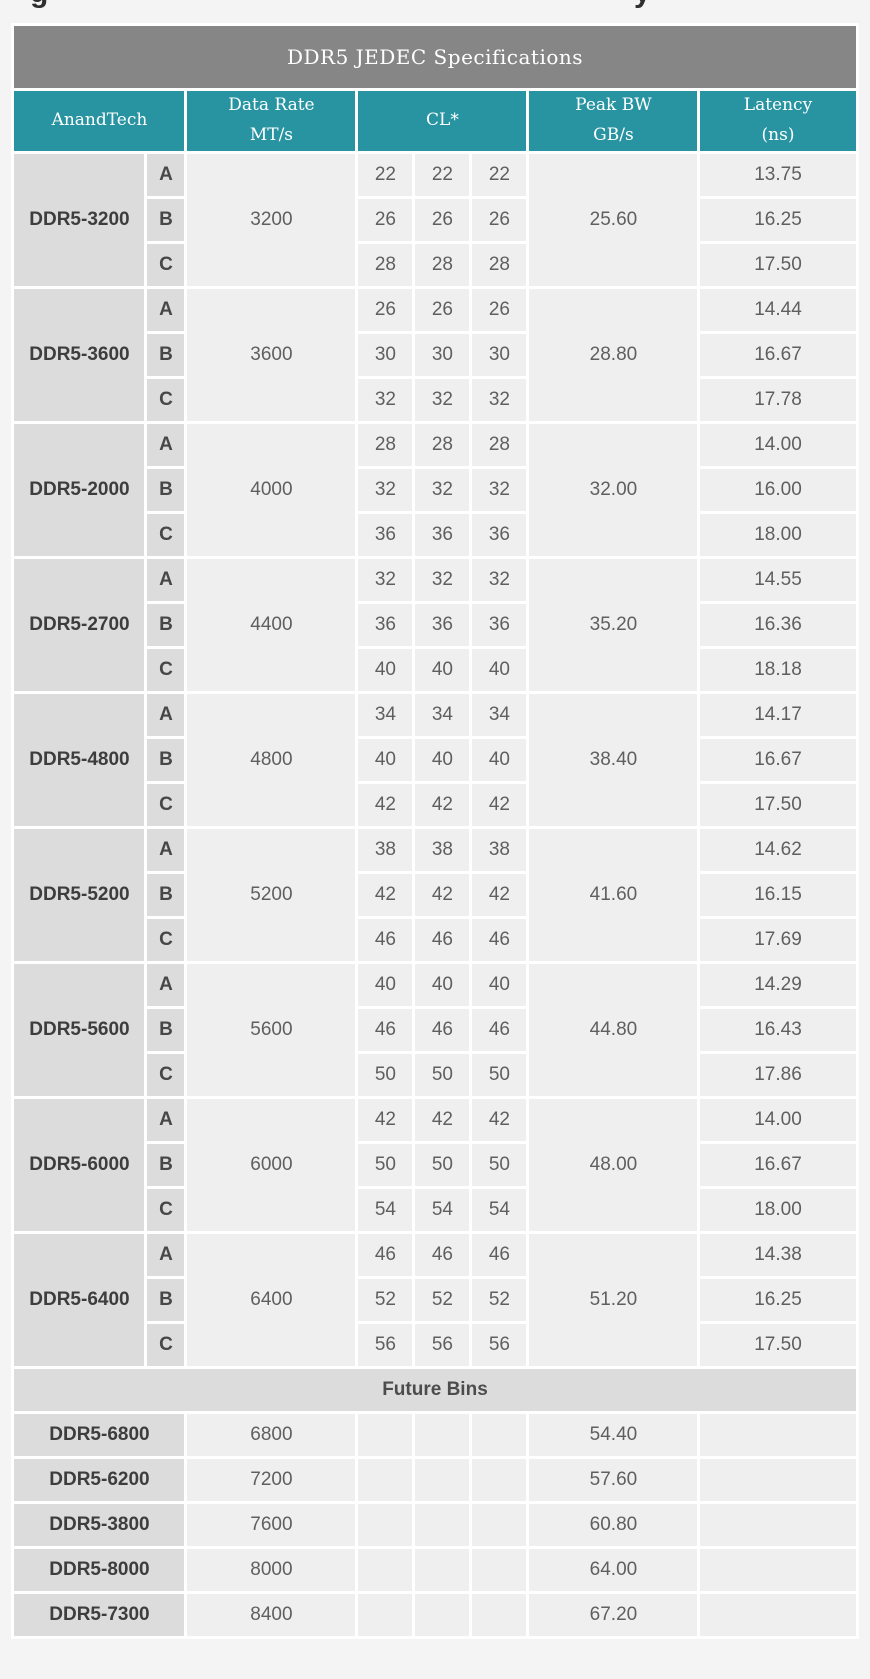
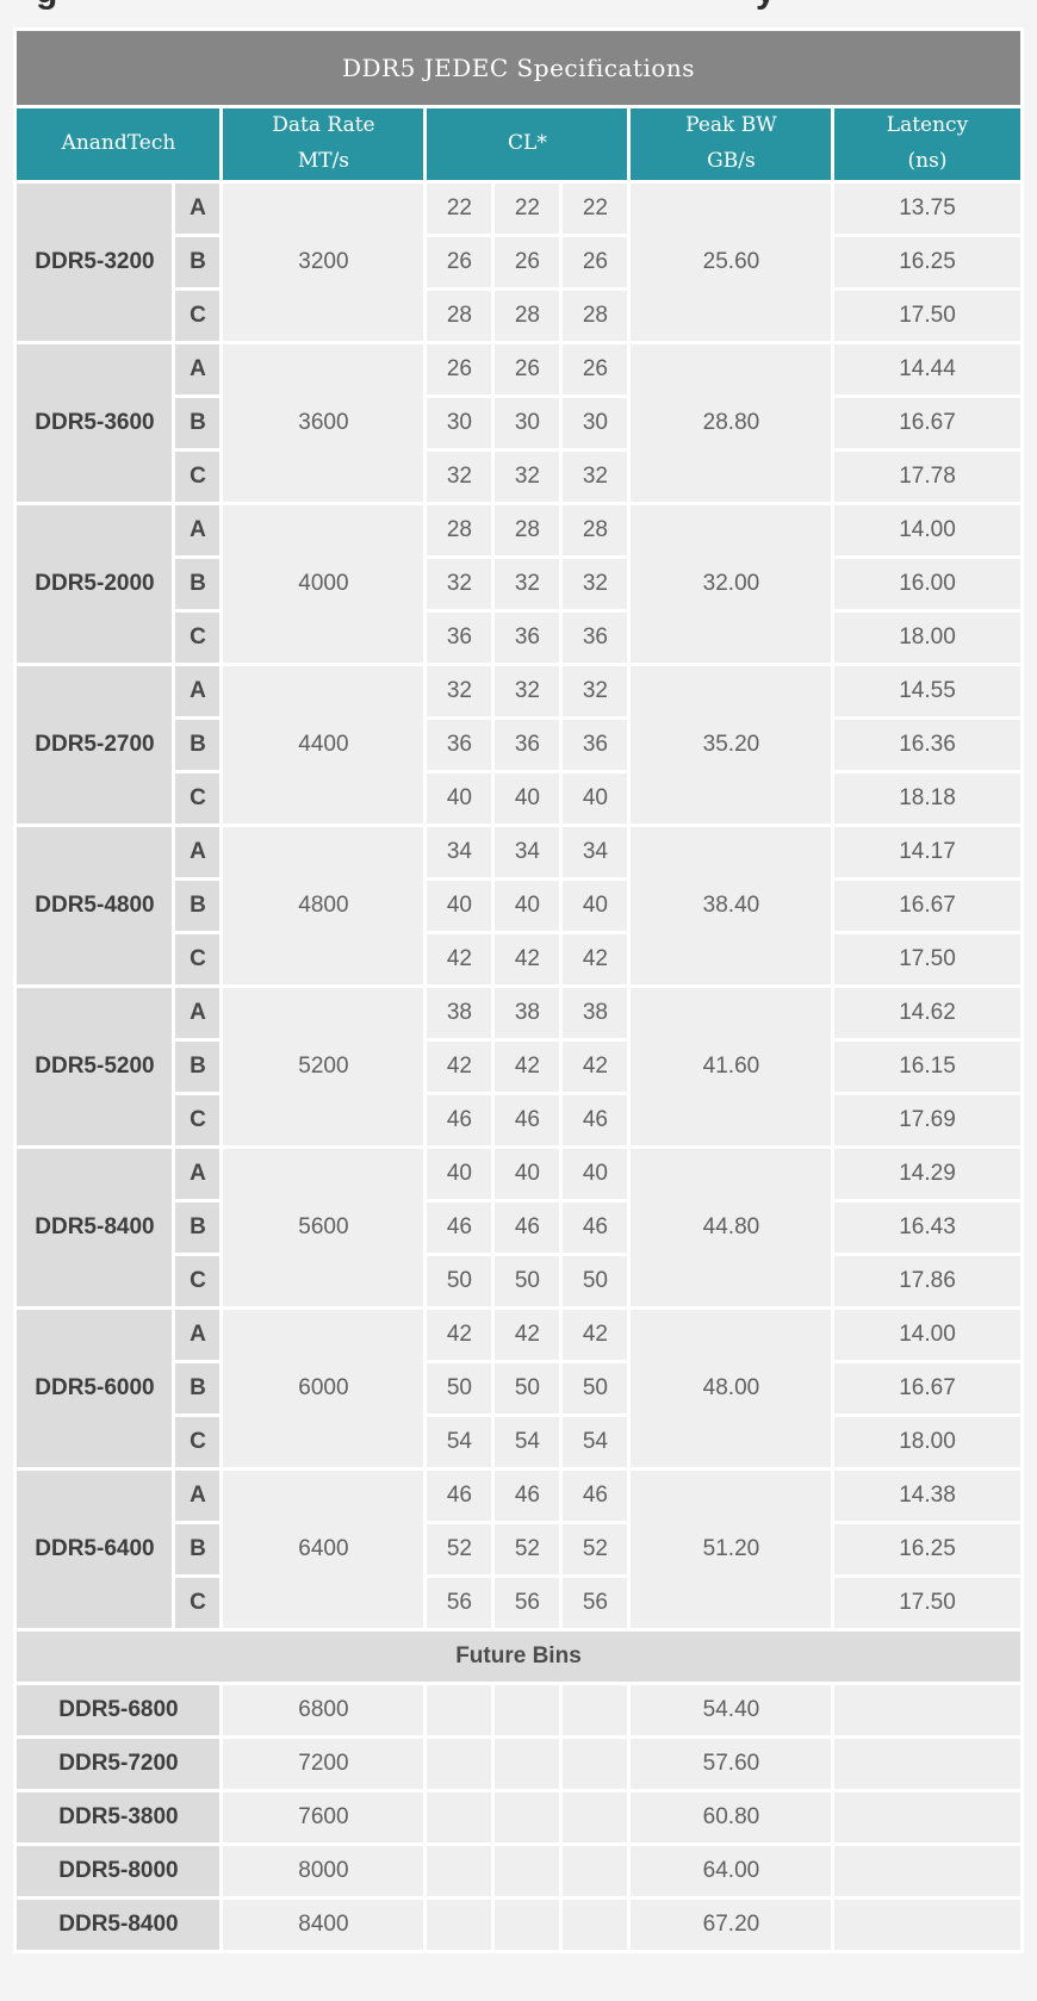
  DDR5 JEDEC Specifications
  AnandTech	Data Rate MT/s	CL*	Peak BW GB/s	Latency (ns)
  DDR5-3200	A	3200	22	22	22	25.60	13.75
  B	26	26	26	16.25
  C	28	28	28	17.50
  DDR5-3600	A	3600	26	26	26	28.80	14.44
  B	30	30	30	16.67
  C	32	32	32	17.78
  DDR5-2000	A	4000	28	28	28	32.00	14.00
  B	32	32	32	16.00
  C	36	36	36	18.00
  DDR5-2700	A	4400	32	32	32	35.20	14.55
  B	36	36	36	16.36
  C	40	40	40	18.18
  DDR5-4800	A	4800	34	34	34	38.40	14.17
  B	40	40	40	16.67
  C	42	42	42	17.50
  DDR5-5200	A	5200	38	38	38	41.60	14.62
  B	42	42	42	16.15
  C	46	46	46	17.69
- DDR5-5600	A	5600	40	40	40	44.80	14.29
+ DDR5-8400	A	5600	40	40	40	44.80	14.29
  B	46	46	46	16.43
  C	50	50	50	17.86
  DDR5-6000	A	6000	42	42	42	48.00	14.00
  B	50	50	50	16.67
  C	54	54	54	18.00
  DDR5-6400	A	6400	46	46	46	51.20	14.38
  B	52	52	52	16.25
  C	56	56	56	17.50
  Future Bins
  DDR5-6800	6800				54.40
- DDR5-6200	7200				57.60
+ DDR5-7200	7200				57.60
  DDR5-3800	7600				60.80
  DDR5-8000	8000				64.00
- DDR5-7300	8400				67.20
+ DDR5-8400	8400				67.20
